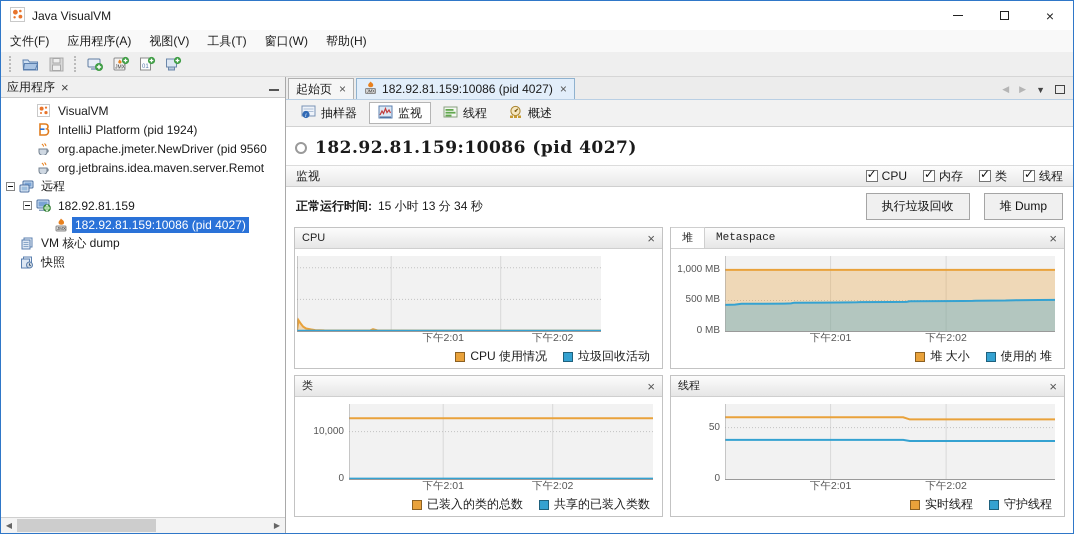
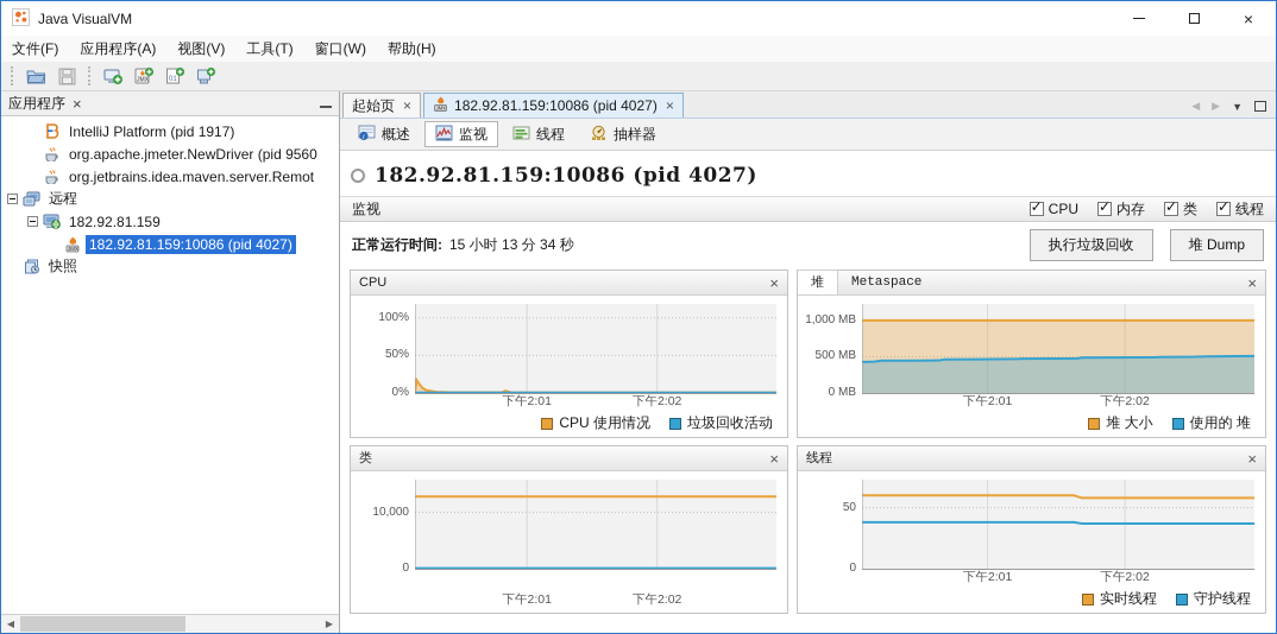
  Java VisualVM
  ×
  文件(F)
  应用程序(A)
  视图(V)
  工具(T)
  窗口(W)
  帮助(H)
  应用程序
  ×
- VisualVM
- IntelliJ Platform (pid 1924)
+ IntelliJ Platform (pid 1917)
  org.apache.jmeter.NewDriver (pid 9560
  org.jetbrains.idea.maven.server.Remot
  远程
  182.92.81.159
  182.92.81.159:10086 (pid 4027)
- VM 核心 dump
  快照
  ◀
  ▶
  起始页
  ×
  182.92.81.159:10086 (pid 4027)
  ×
  ◀
  ▶
  ▼
- 抽样器
+ 概述
  监视
  线程
- 概述
+ 抽样器
  182.92.81.159:10086 (pid 4027)
  监视
  ✓
  CPU
  ✓
  内存
  ✓
  类
  ✓
  线程
  正常运行时间:
  15 小时 13 分 34 秒
  执行垃圾回收
  堆 Dump
  CPU
  ×
+ 0%
+ 50%
+ 100%
  下午2:01
  下午2:02
  CPU 使用情况
  垃圾回收活动
  堆
  Metaspace
  ×
  0 MB
  500 MB
  1,000 MB
  下午2:01
  下午2:02
  堆 大小
  使用的 堆
  类
  ×
  0
  10,000
  下午2:01
  下午2:02
- 已装入的类的总数
- 共享的已装入类数
  线程
  ×
  0
  50
  下午2:01
  下午2:02
  实时线程
  守护线程
